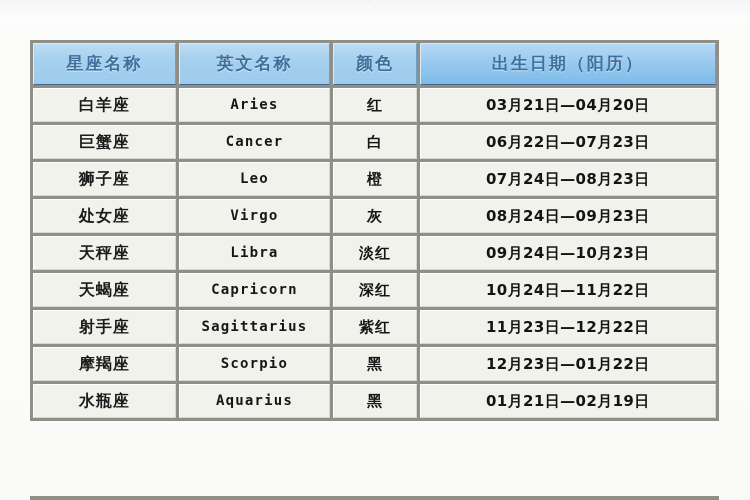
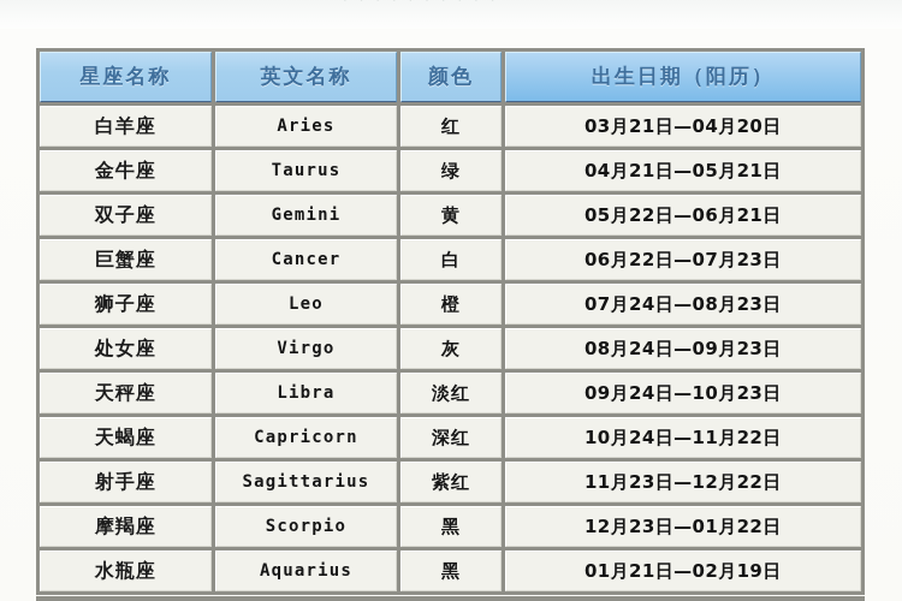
  星座名称	英文名称	颜色	出生日期（阳历）
  白羊座	Aries	红	03月21日—04月20日
+ 金牛座	Taurus	绿	04月21日—05月21日
+ 双子座	Gemini	黄	05月22日—06月21日
  巨蟹座	Cancer	白	06月22日—07月23日
  狮子座	Leo	橙	07月24日—08月23日
  处女座	Virgo	灰	08月24日—09月23日
  天秤座	Libra	淡红	09月24日—10月23日
  天蝎座	Capricorn	深红	10月24日—11月22日
  射手座	Sagittarius	紫红	11月23日—12月22日
  摩羯座	Scorpio	黑	12月23日—01月22日
  水瓶座	Aquarius	黑	01月21日—02月19日
